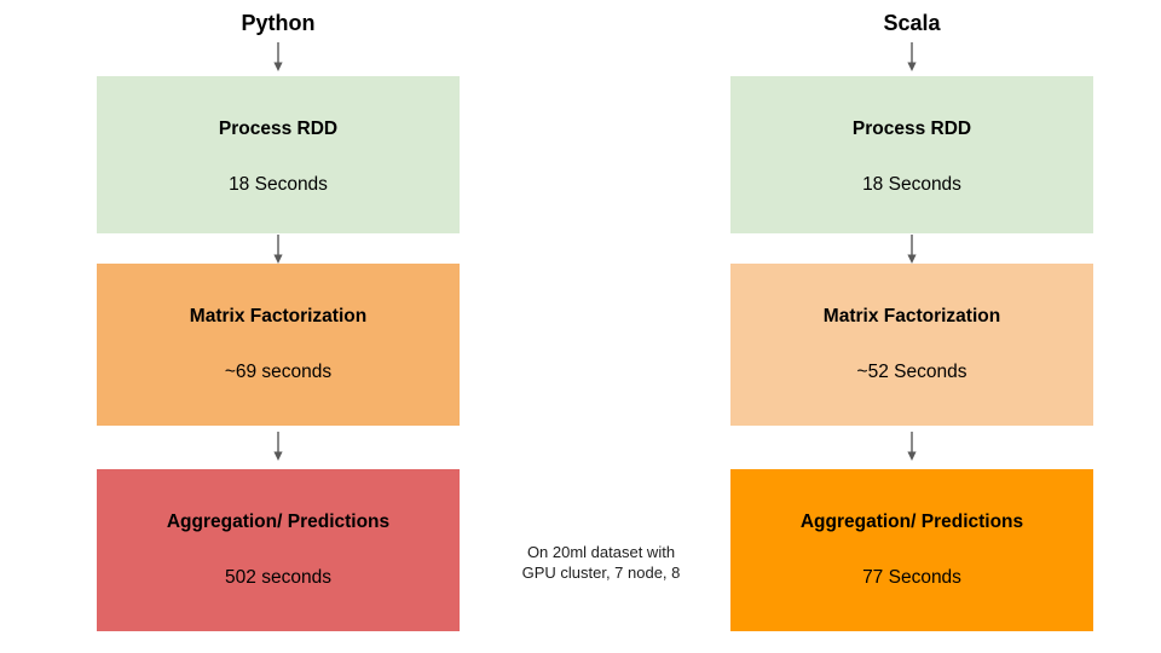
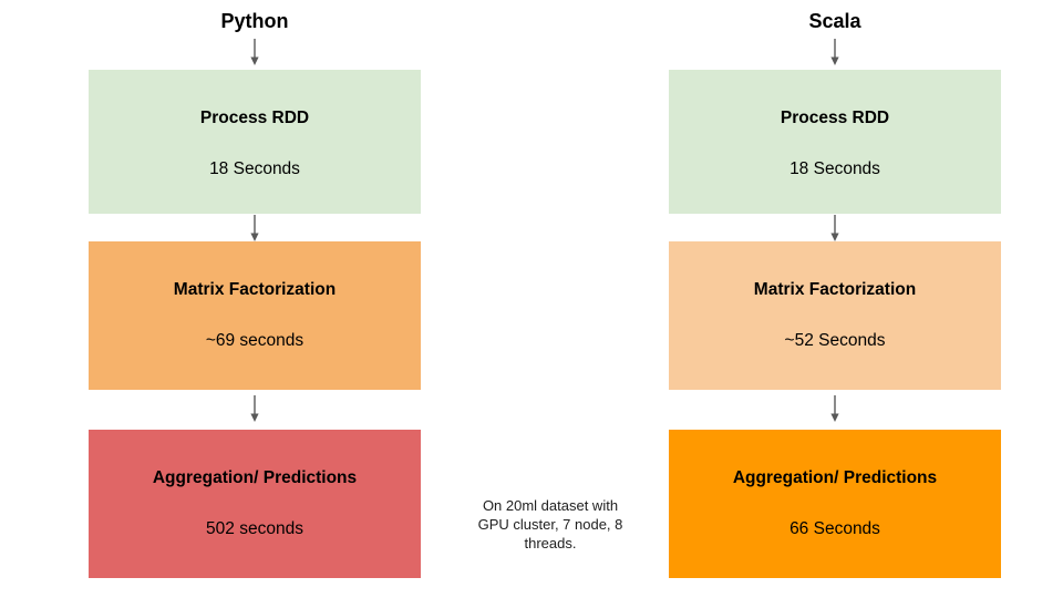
  Python
  Scala
  Process RDD
  18 Seconds
  Matrix Factorization
  ~69 seconds
  Aggregation/ Predictions
  502 seconds
  Process RDD
  18 Seconds
  Matrix Factorization
  ~52 Seconds
  Aggregation/ Predictions
- 77 Seconds
+ 66 Seconds
  On 20ml dataset with
  GPU cluster, 7 node, 8
+ threads.
